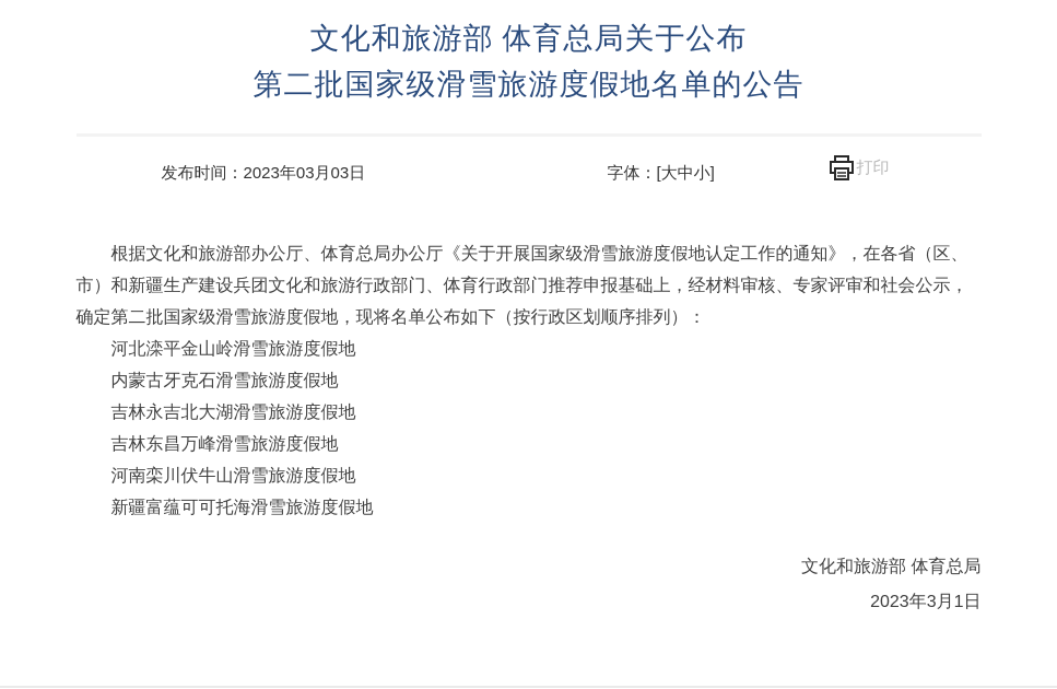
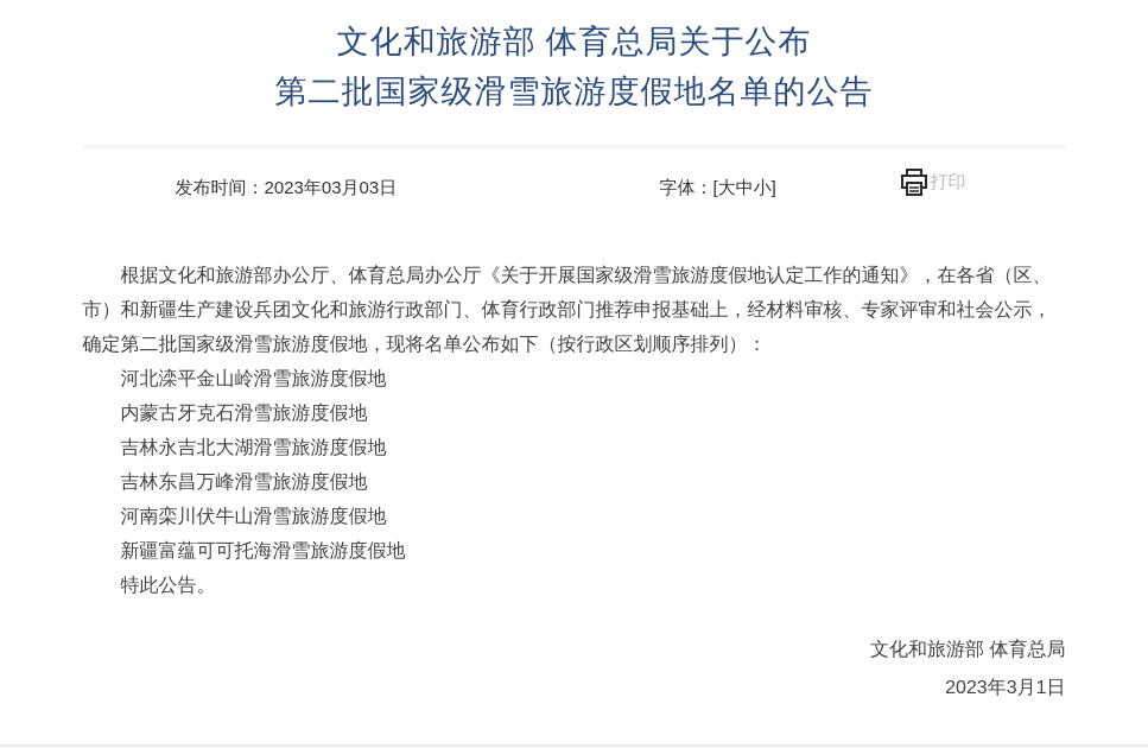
  文化和旅游部 体育总局关于公布
  第二批国家级滑雪旅游度假地名单的公告
  发布时间：2023年03月03日
  字体：[大中小]
  打印
  根据文化和旅游部办公厅、体育总局办公厅《关于开展国家级滑雪旅游度假地认定工作的通知》，在各省（区、
  市）和新疆生产建设兵团文化和旅游行政部门、体育行政部门推荐申报基础上，经材料审核、专家评审和社会公示，
  确定第二批国家级滑雪旅游度假地，现将名单公布如下（按行政区划顺序排列）：
  河北滦平金山岭滑雪旅游度假地
  内蒙古牙克石滑雪旅游度假地
  吉林永吉北大湖滑雪旅游度假地
  吉林东昌万峰滑雪旅游度假地
  河南栾川伏牛山滑雪旅游度假地
  新疆富蕴可可托海滑雪旅游度假地
+ 特此公告。
  文化和旅游部 体育总局
  2023年3月1日
